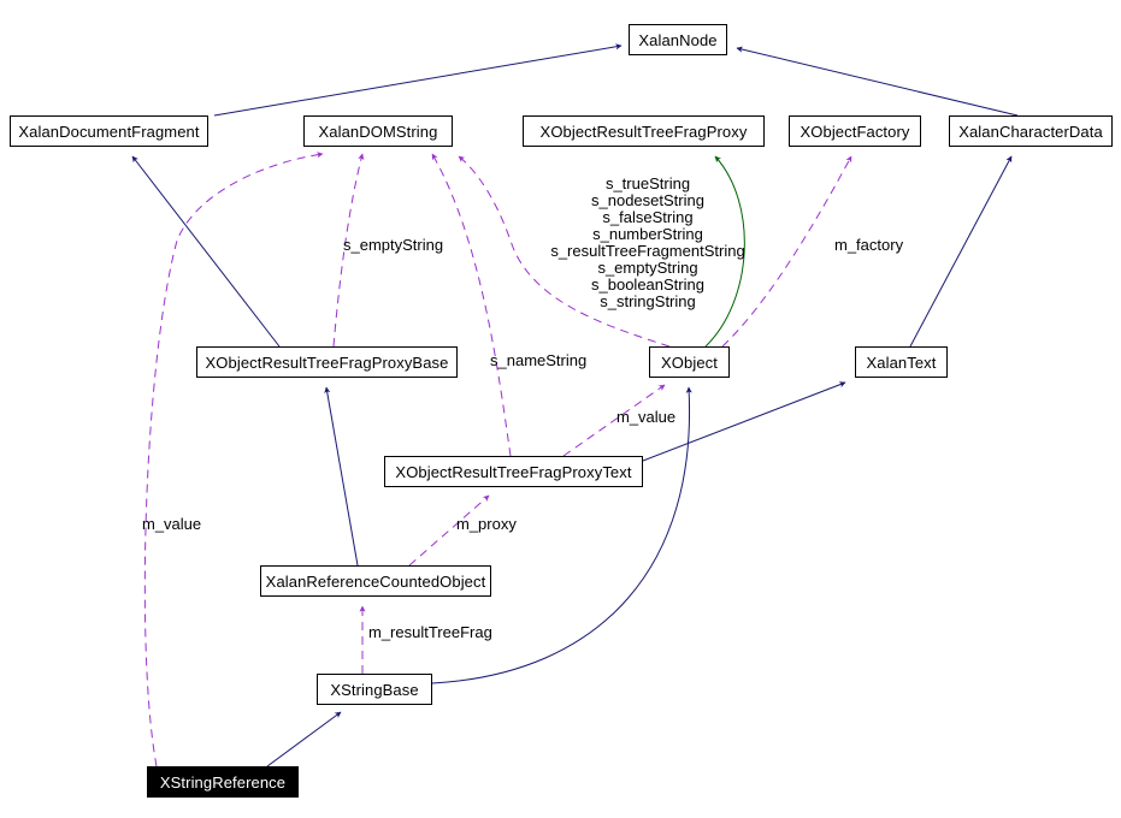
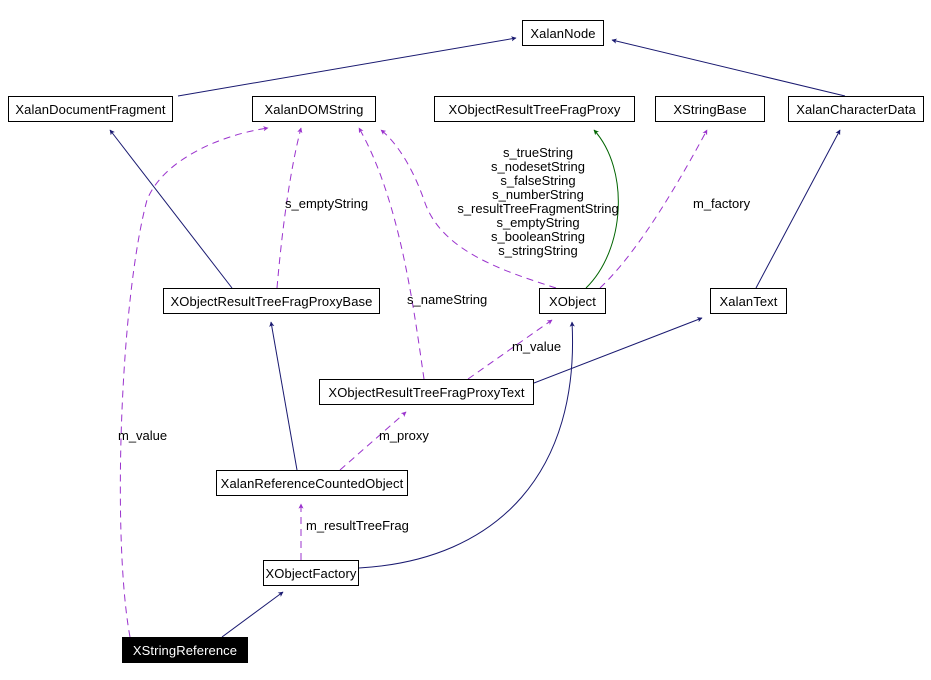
  XalanNode
  XalanDocumentFragment
  XalanDOMString
  XObjectResultTreeFragProxy
- XObjectFactory
+ XStringBase
  XalanCharacterData
  XObjectResultTreeFragProxyBase
  XObject
  XalanText
  XObjectResultTreeFragProxyText
  XalanReferenceCountedObject
- XStringBase
+ XObjectFactory
  XStringReference
  s_trueString
  s_nodesetString
  s_falseString
  s_numberString
  s_resultTreeFragmentString
  s_emptyString
  s_booleanString
  s_stringString
  m_factory
  s_emptyString
  s_nameString
  m_value
  m_value
  m_proxy
  m_resultTreeFrag
